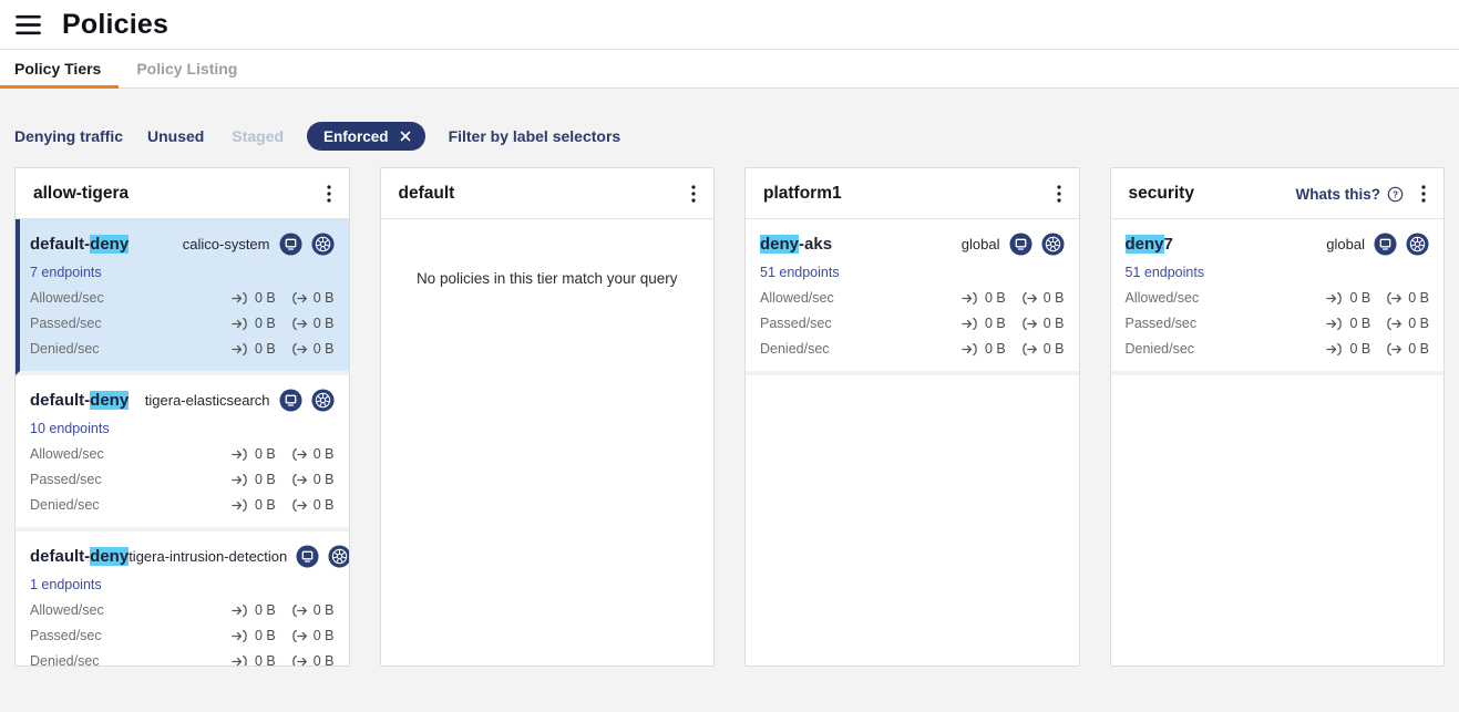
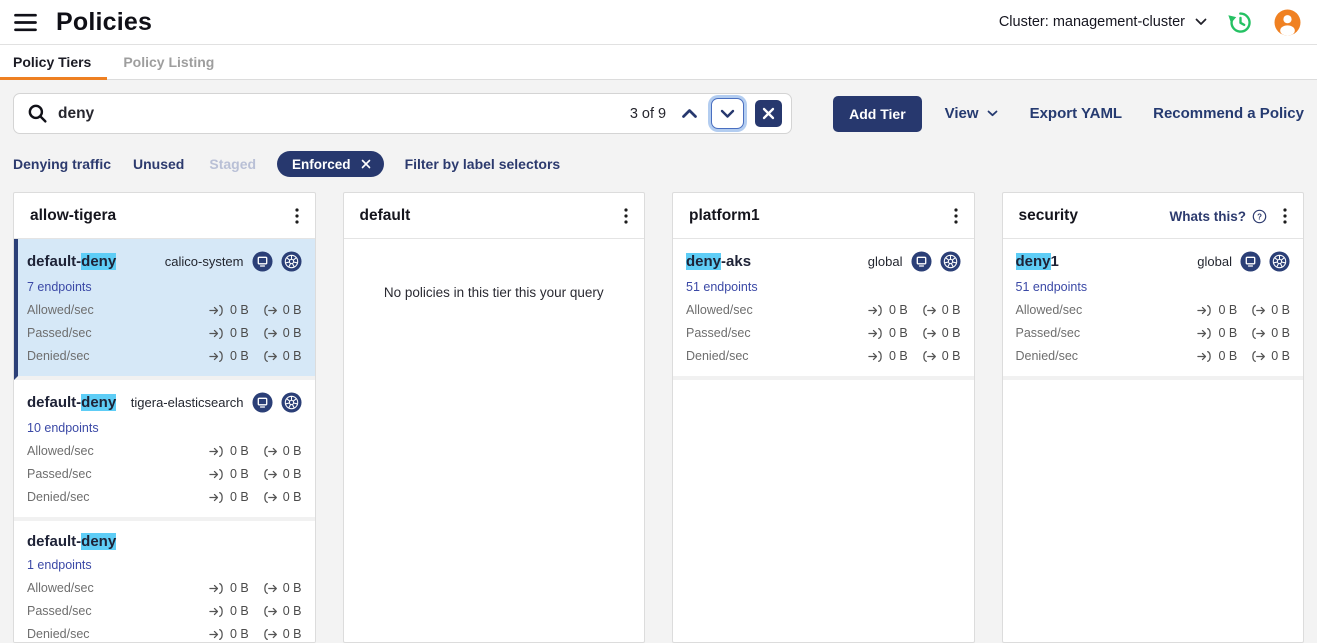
  Policies
+ Cluster: management-cluster
  Policy Tiers
  Policy Listing
+ deny
+ 3 of 9
+ Add Tier
+ View
+ Export YAML
+ Recommend a Policy
  Denying traffic
  Unused
  Staged
  Enforced
  Filter by label selectors
  allow-tigera
  default-deny
  calico-system
  7 endpoints
  Allowed/sec
  0 B
  0 B
  Passed/sec
  0 B
  0 B
  Denied/sec
  0 B
  0 B
  default-deny
  tigera-elasticsearch
  10 endpoints
  Allowed/sec
  0 B
  0 B
  Passed/sec
  0 B
  0 B
  Denied/sec
  0 B
  0 B
  default-deny
- tigera-intrusion-detection
  1 endpoints
  Allowed/sec
  0 B
  0 B
  Passed/sec
  0 B
  0 B
  Denied/sec
  0 B
  0 B
  default
- No policies in this tier match your query
+ No policies in this tier this your query
  platform1
  deny-aks
  global
  51 endpoints
  Allowed/sec
  0 B
  0 B
  Passed/sec
  0 B
  0 B
  Denied/sec
  0 B
  0 B
  security
  Whats this?
  ?
- deny7
+ deny1
  global
  51 endpoints
  Allowed/sec
  0 B
  0 B
  Passed/sec
  0 B
  0 B
  Denied/sec
  0 B
  0 B
